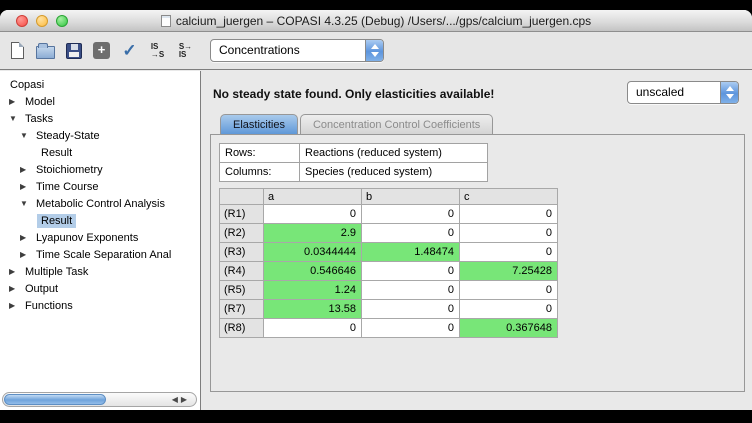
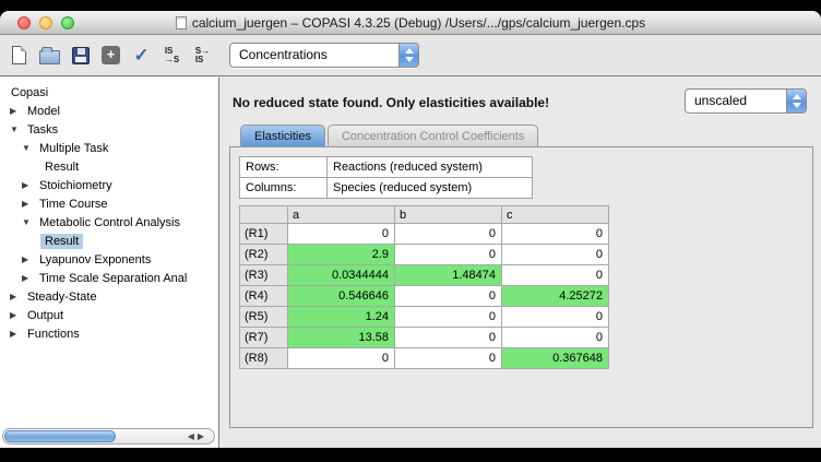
  calcium_juergen – COPASI 4.3.25 (Debug) /Users/.../gps/calcium_juergen.cps
  +
  ✓
  IS
  →S
  S→
  IS
  Concentrations
  Copasi
  ▶
  Model
  ▼
  Tasks
  ▼
- Steady-State
+ Multiple Task
  Result
  ▶
  Stoichiometry
  ▶
  Time Course
  ▼
  Metabolic Control Analysis
  Result
  ▶
  Lyapunov Exponents
  ▶
  Time Scale Separation Anal
  ▶
- Multiple Task
+ Steady-State
  ▶
  Output
  ▶
  Functions
  ◀▶
- No steady state found. Only elasticities available!
+ No reduced state found. Only elasticities available!
  unscaled
  Elasticities
  Concentration Control Coefficients
  Rows:	Reactions (reduced system)
  Columns:	Species (reduced system)
  	a	b	c
  (R1)	0	0	0
  (R2)	2.9	0	0
  (R3)	0.0344444	1.48474	0
- (R4)	0.546646	0	7.25428
+ (R4)	0.546646	0	4.25272
  (R5)	1.24	0	0
  (R7)	13.58	0	0
  (R8)	0	0	0.367648
